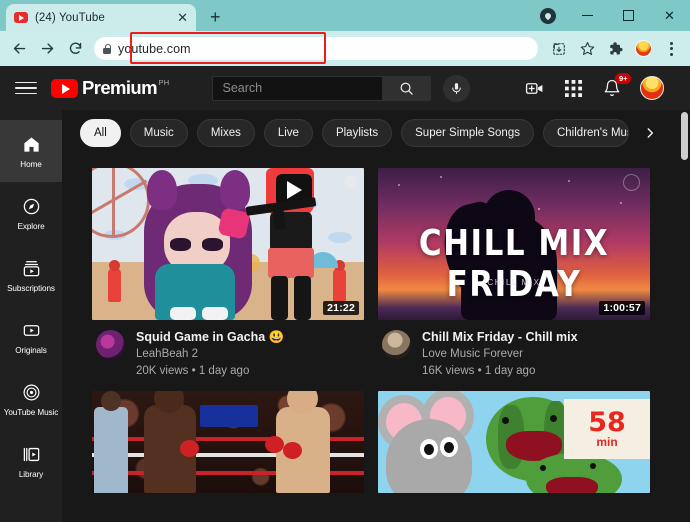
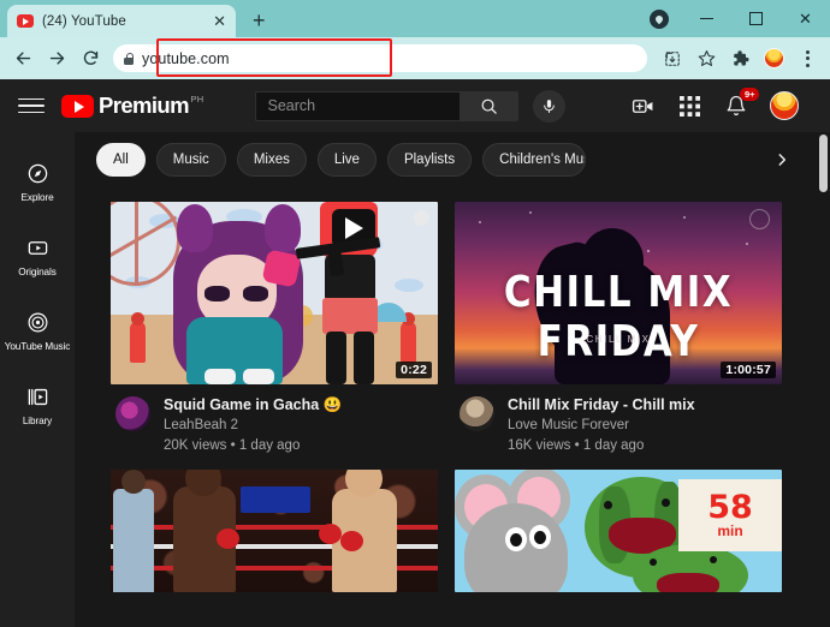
  (24) YouTube
  ✕
  +
  ✕
  youtube.com
  Premium
  PH
  Search
  9+
- Home
  Explore
- Subscriptions
  Originals
  YouTube Music
  Library
  All
  Music
  Mixes
  Live
  Playlists
- Super Simple Songs
  Children's Mu
- 21:22
+ 0:22
  Squid Game in Gacha 😃
  LeahBeah 2
  20K views • 1 day ago
  CHILL MIX FRIDAY
  CHILL MIX
  1:00:57
  Chill Mix Friday - Chill mix
  Love Music Forever
  16K views • 1 day ago
  58
  min
